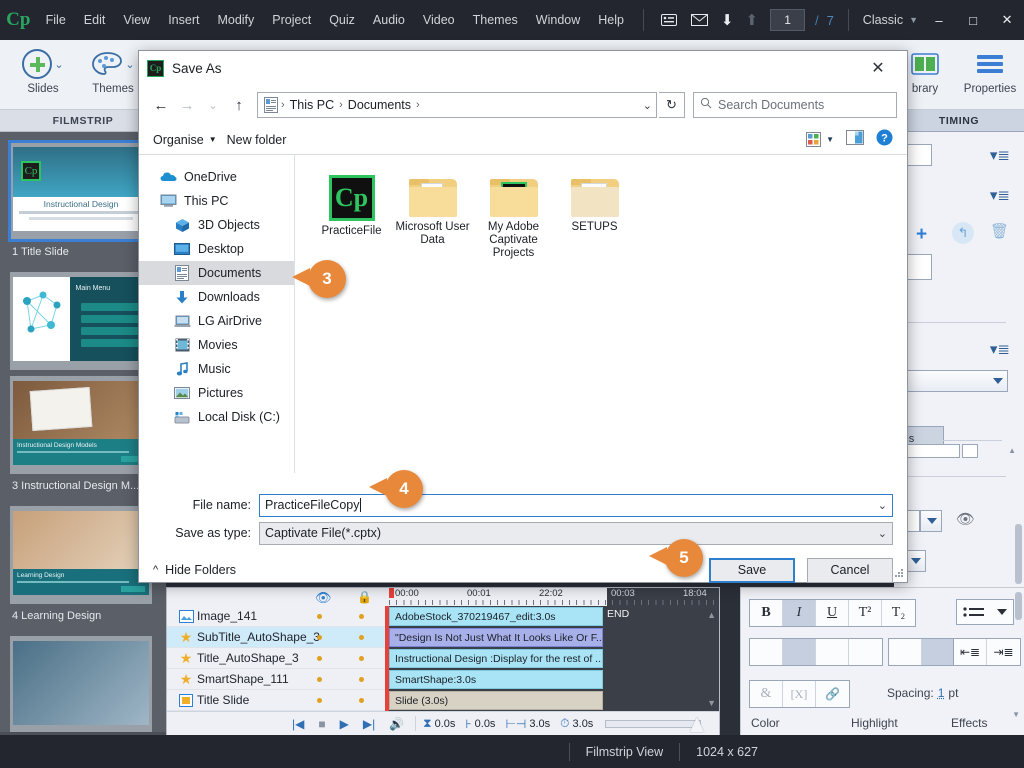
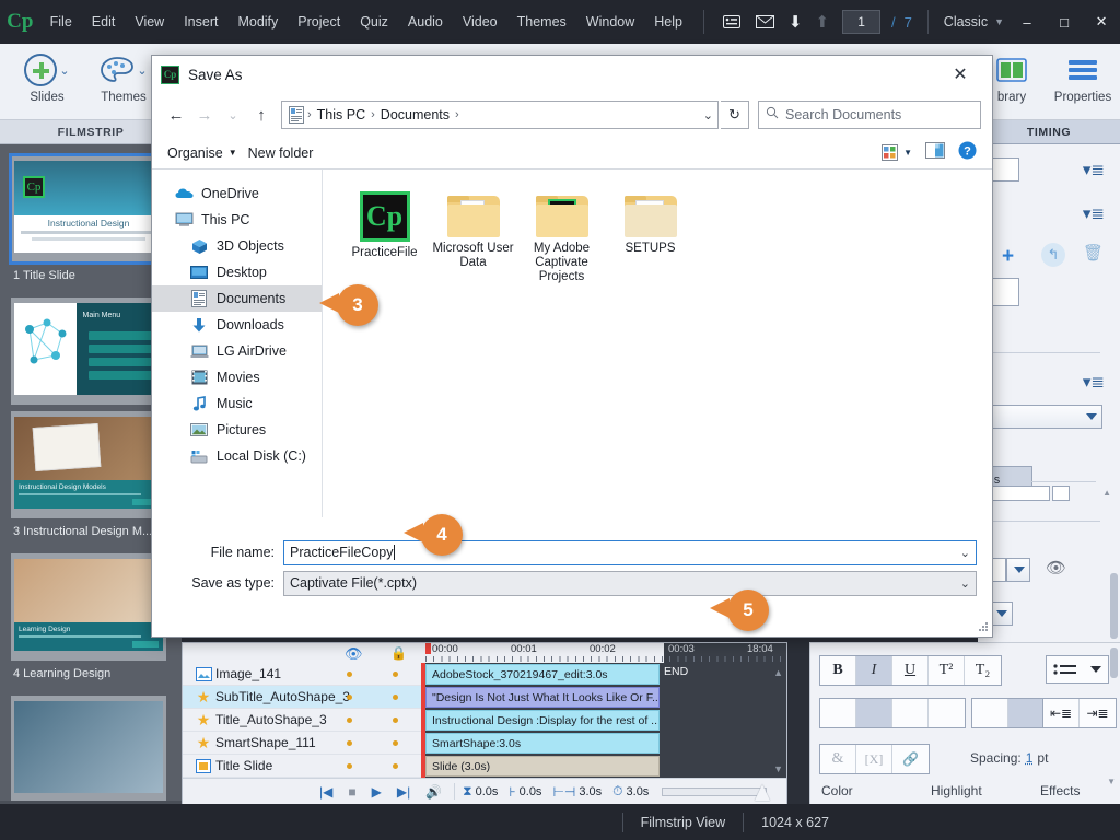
  Cp
  File
  Edit
  View
  Insert
  Modify
  Project
  Quiz
  Audio
  Video
  Themes
  Window
  Help
  ⬇
  ⬆
  1
  /
  7
  Classic
  ▼
  –
  □
  ✕
  ⌄
  Slides
  ⌄
  Themes
  FILMSTRIP
  Instructional Design
  Cp
  1 Title Slide
  3 Instructional Design M..
  4 Learning Design
  brary
  Properties
  TIMING
  ▾≣
  ▾≣
  +
  ↰
  🗑
  ▾≣
  ▲
  👁
  👁
  🔒
  00:00
  00:01
- 22:02
+ 00:02
  00:03
  18:04
  Image_141
  ★
  SubTitle_AutoShape_
  ★
  Title_AutoShape_3
  ★
  SmartShape_111
  Title Slide
  AdobeStock_370219467_edit:3.0s
  "Design Is Not Just What It Looks Like Or F..
  Instructional Design :Display for the rest of ...
  SmartShape:3.0s
  Slide (3.0s)
  END
  ▲
  ▼
  |◀
  ■
  ▶
  ▶|
  🔊
  ⧗
  0.0s
  ⊦
  0.0s
  ⊢⊣
  3.0s
  ⏱
  3.0s
  B
  I
  U
  T²
  T₂
  ⇤≣
  ⇥≣
  &
  [X]
  🔗
  Spacing:
  1
  pt
  Color
  Highlight
  Effects
  ▼
  Filmstrip View
  1024 x 627
  Cp
  Save As
  ✕
  ←
  →
  ⌄
  ↑
  ›
  This PC
  ›
  Documents
  ›
  ⌄
  ↻
  Search Documents
  Organise
  ▼
  New folder
  ▼
  ?
  OneDrive
  This PC
  3D Objects
  Desktop
  Documents
  Downloads
  LG AirDrive
  Movies
  Music
  Pictures
  Local Disk (C:)
  Cp
  PracticeFile
  Microsoft User Data
  My Adobe Captivate Projects
  SETUPS
  File name:
  PracticeFileCopy
  ⌄
  Save as type:
  Captivate File(*.cptx)
  ⌄
- ^
- Hide Folders
- Save
- Cancel
  3
  4
  5
